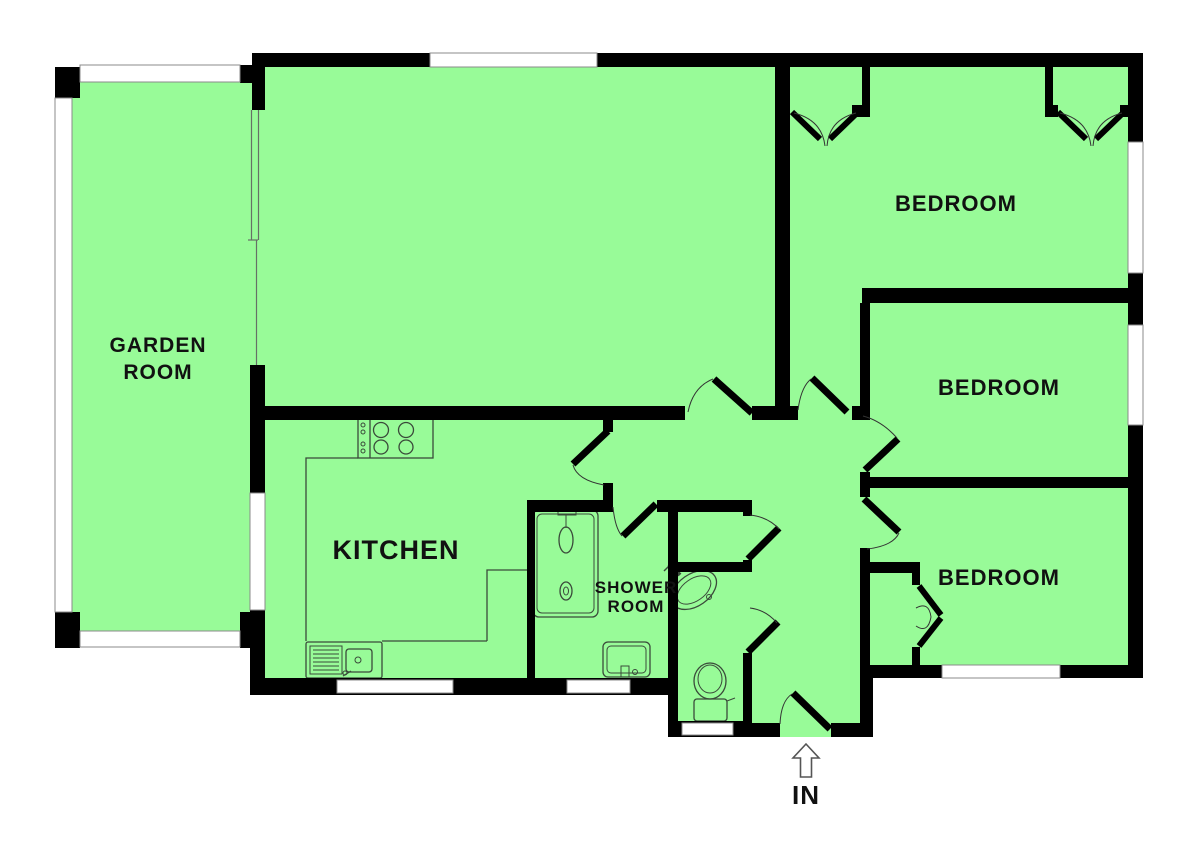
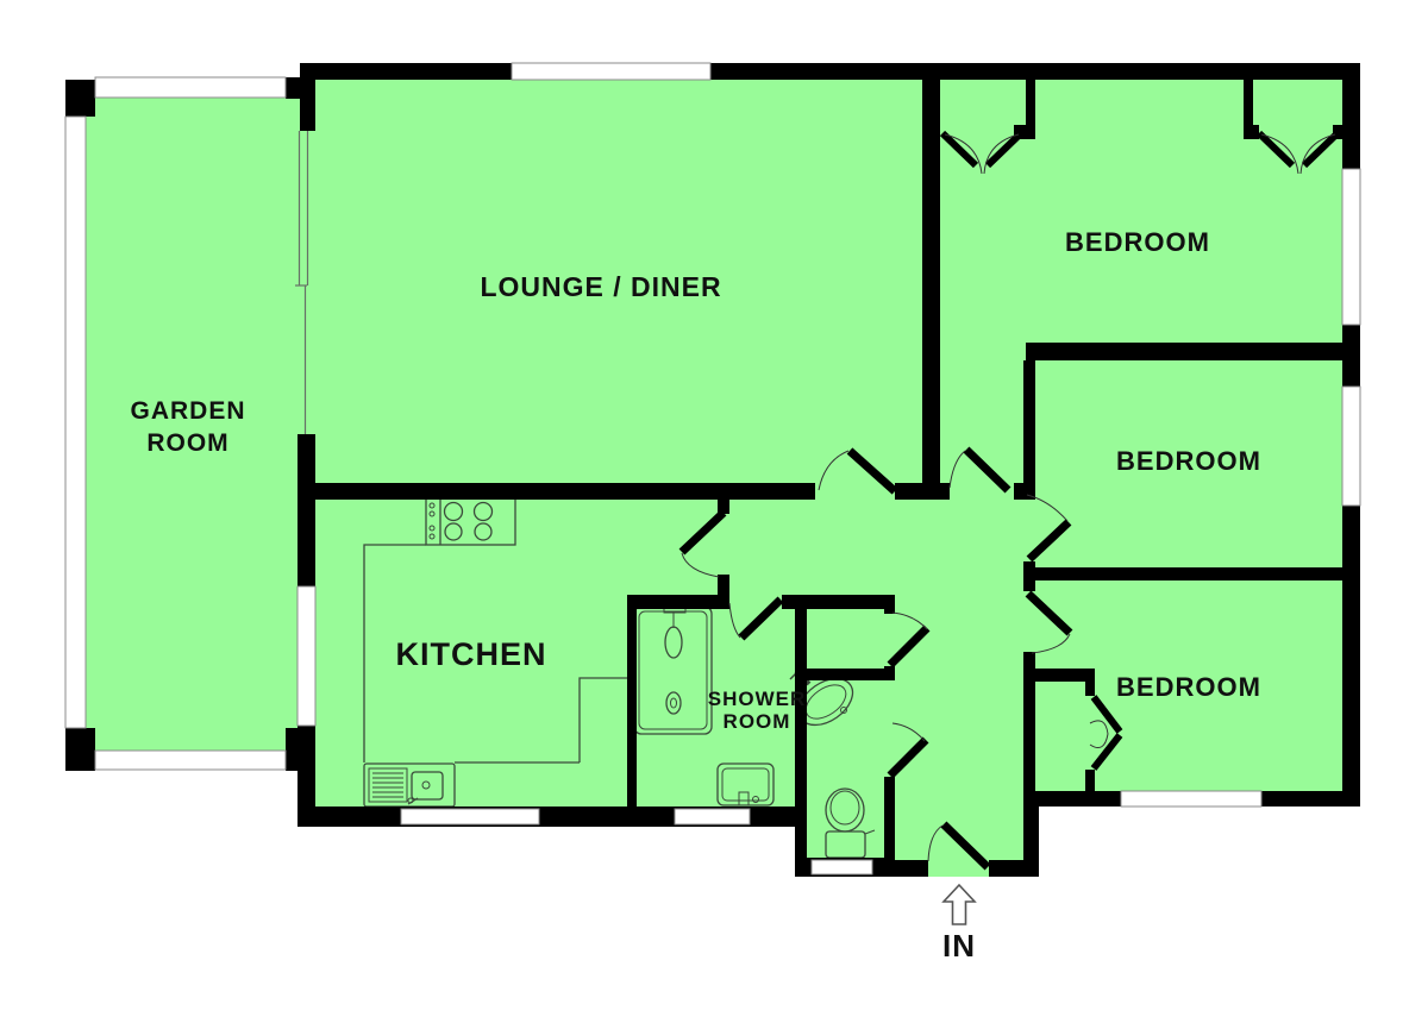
  GARDEN
  ROOM
+ LOUNGE / DINER
  BEDROOM
  BEDROOM
  BEDROOM
  KITCHEN
  SHOWER
  ROOM
  IN
